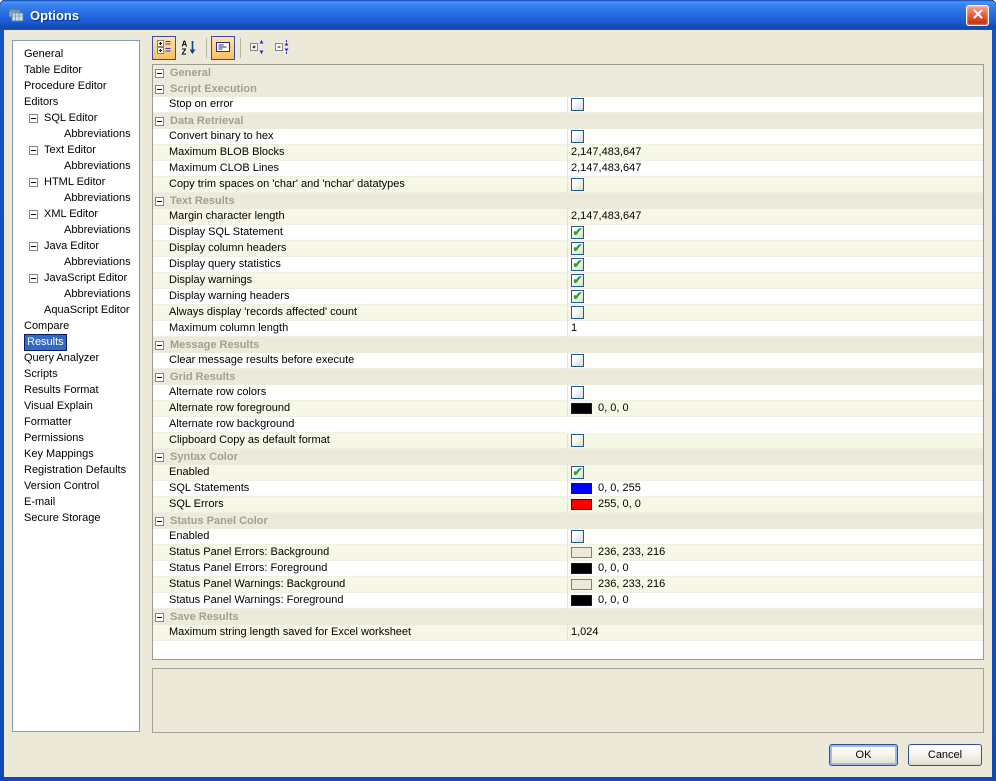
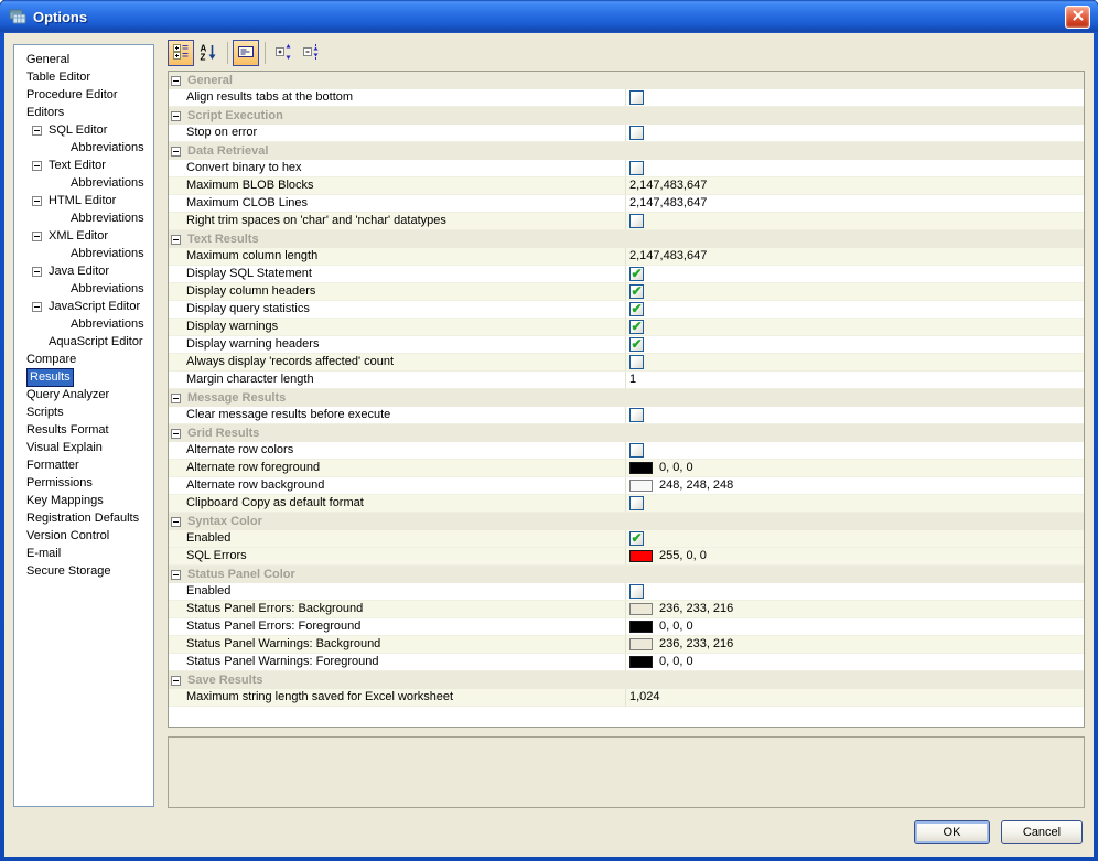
  Options
  General
  Table Editor
  Procedure Editor
  Editors
  SQL Editor
  Abbreviations
  Text Editor
  Abbreviations
  HTML Editor
  Abbreviations
  XML Editor
  Abbreviations
  Java Editor
  Abbreviations
  JavaScript Editor
  Abbreviations
  AquaScript Editor
  Compare
  Results
  Query Analyzer
  Scripts
  Results Format
  Visual Explain
  Formatter
  Permissions
  Key Mappings
  Registration Defaults
  Version Control
  E-mail
  Secure Storage
  A
  Z
  General
+ Align results tabs at the bottom
  Script Execution
  Stop on error
  Data Retrieval
  Convert binary to hex
  Maximum BLOB Blocks
  2,147,483,647
  Maximum CLOB Lines
  2,147,483,647
- Copy trim spaces on 'char' and 'nchar' datatypes
+ Right trim spaces on 'char' and 'nchar' datatypes
  Text Results
- Margin character length
+ Maximum column length
  2,147,483,647
  Display SQL Statement
  ✔
  Display column headers
  ✔
  Display query statistics
  ✔
  Display warnings
  ✔
  Display warning headers
  ✔
  Always display 'records affected' count
- Maximum column length
+ Margin character length
  1
  Message Results
  Clear message results before execute
  Grid Results
  Alternate row colors
  Alternate row foreground
  0, 0, 0
  Alternate row background
+ 248, 248, 248
  Clipboard Copy as default format
  Syntax Color
  Enabled
  ✔
- SQL Statements
- 0, 0, 255
  SQL Errors
  255, 0, 0
  Status Panel Color
  Enabled
  Status Panel Errors: Background
  236, 233, 216
  Status Panel Errors: Foreground
  0, 0, 0
  Status Panel Warnings: Background
  236, 233, 216
  Status Panel Warnings: Foreground
  0, 0, 0
  Save Results
  Maximum string length saved for Excel worksheet
  1,024
  OK
  Cancel
